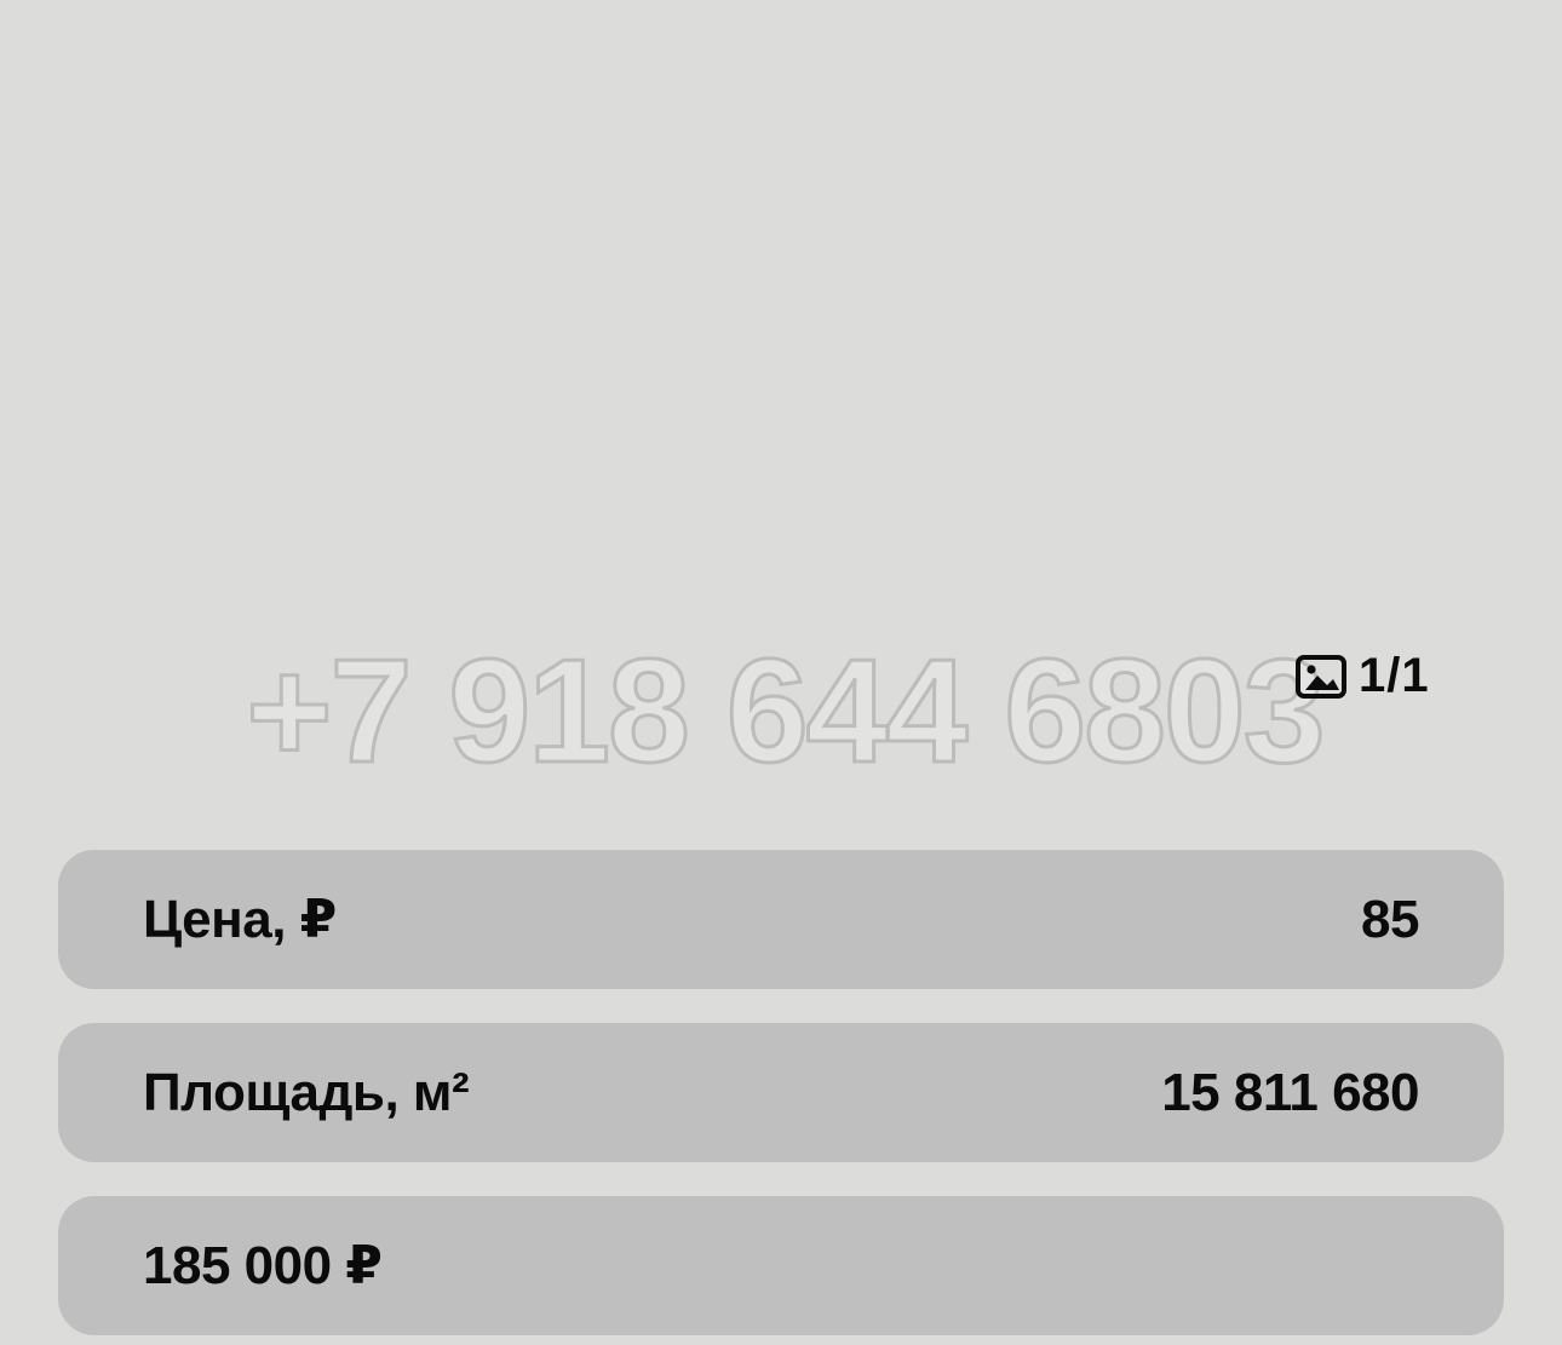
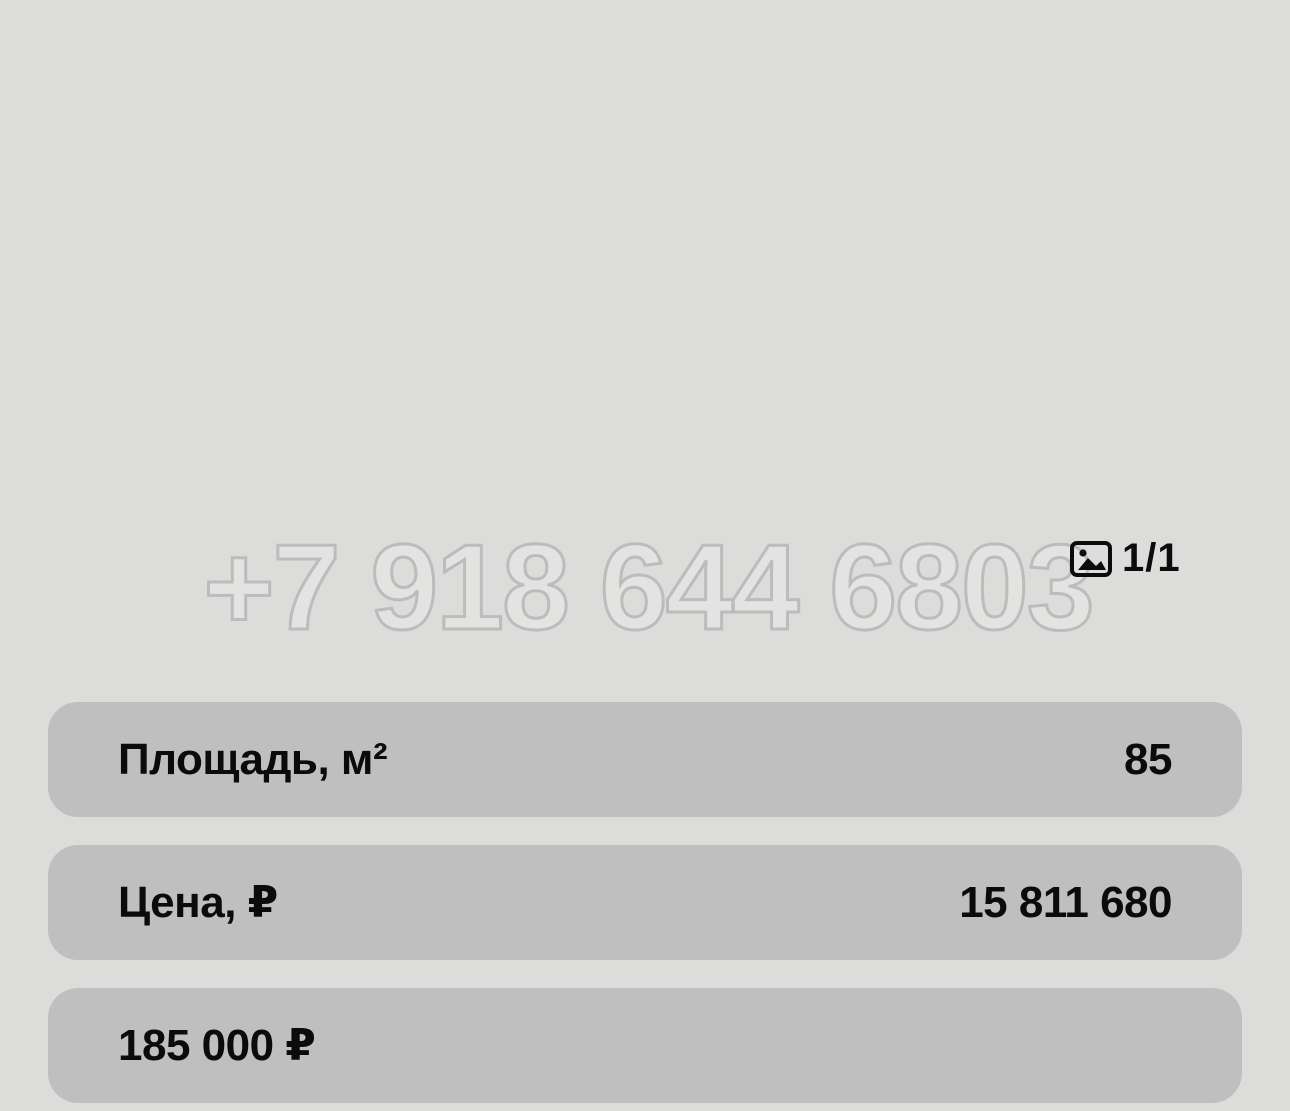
  +7 918 644 6803
  1/1
- Цена, ₽
+ Площадь, м²
  85
- Площадь, м²
+ Цена, ₽
  15 811 680
  185 000 ₽
